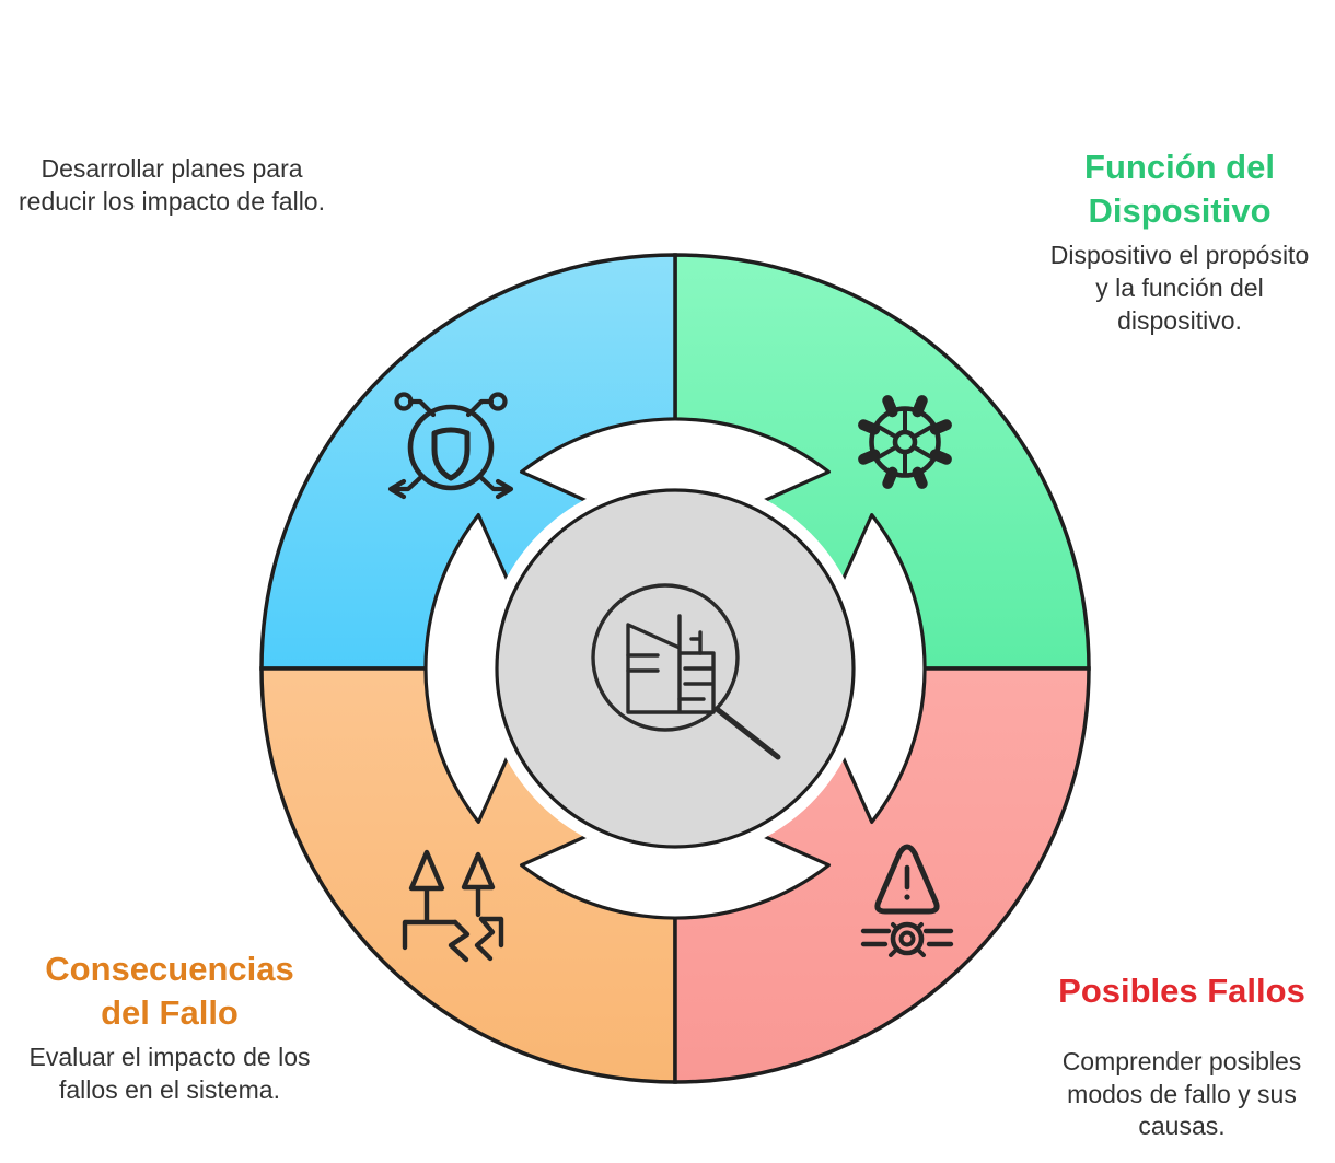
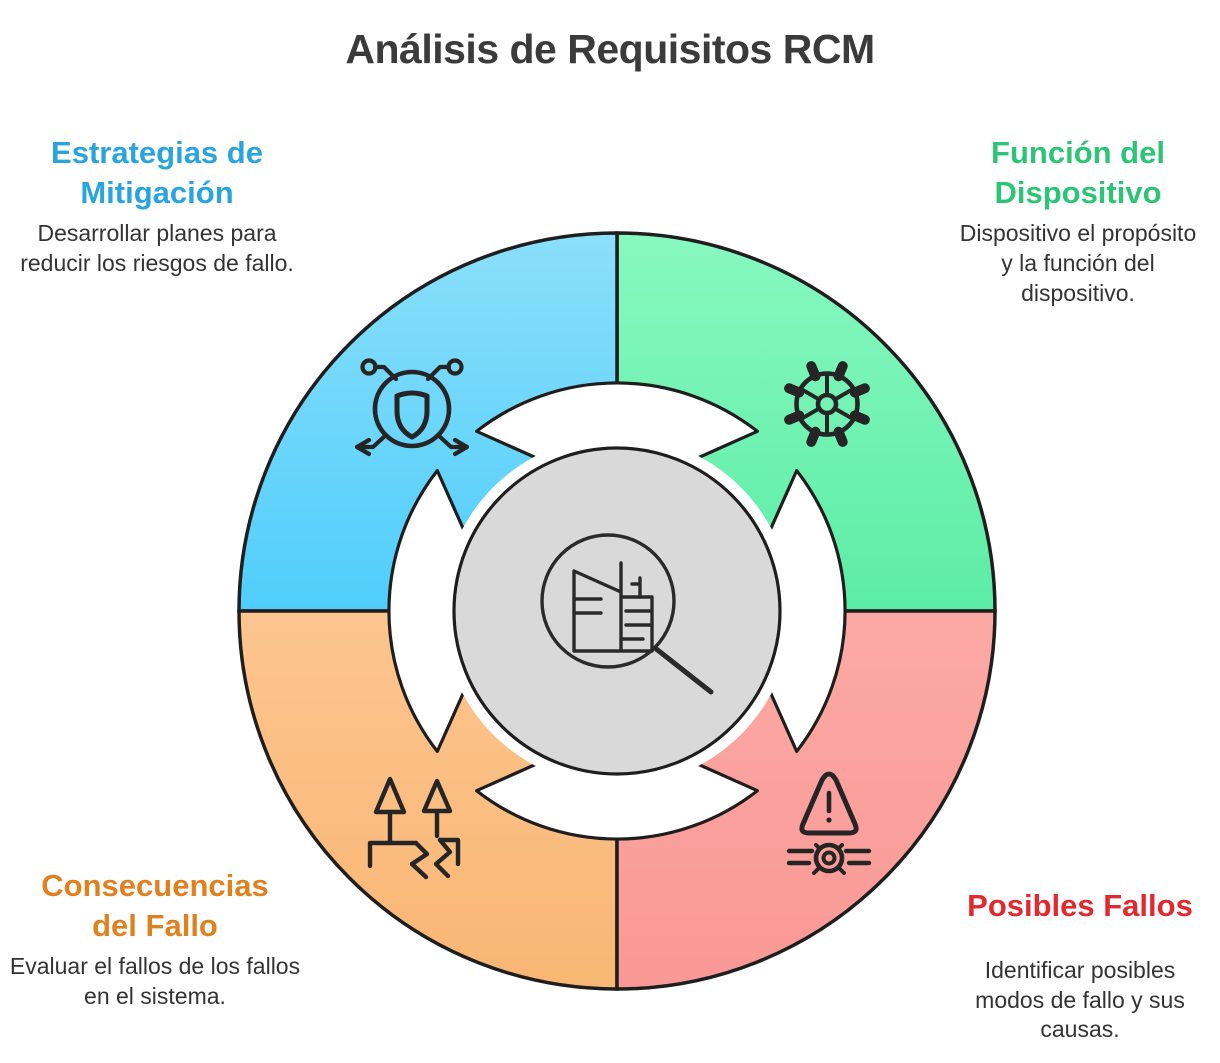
+ Análisis de Requisitos RCM
+ Estrategias de
+ Mitigación
- Desarrollar planes para reducir los impacto de fallo.
+ Desarrollar planes para reducir los riesgos de fallo.
  Función del
  Dispositivo
  Dispositivo el propósito y la función del dispositivo.
  Consecuencias
  del Fallo
- Evaluar el impacto de los fallos en el sistema.
+ Evaluar el fallos de los fallos en el sistema.
  Posibles Fallos
- Comprender posibles modos de fallo y sus causas.
+ Identificar posibles modos de fallo y sus causas.
